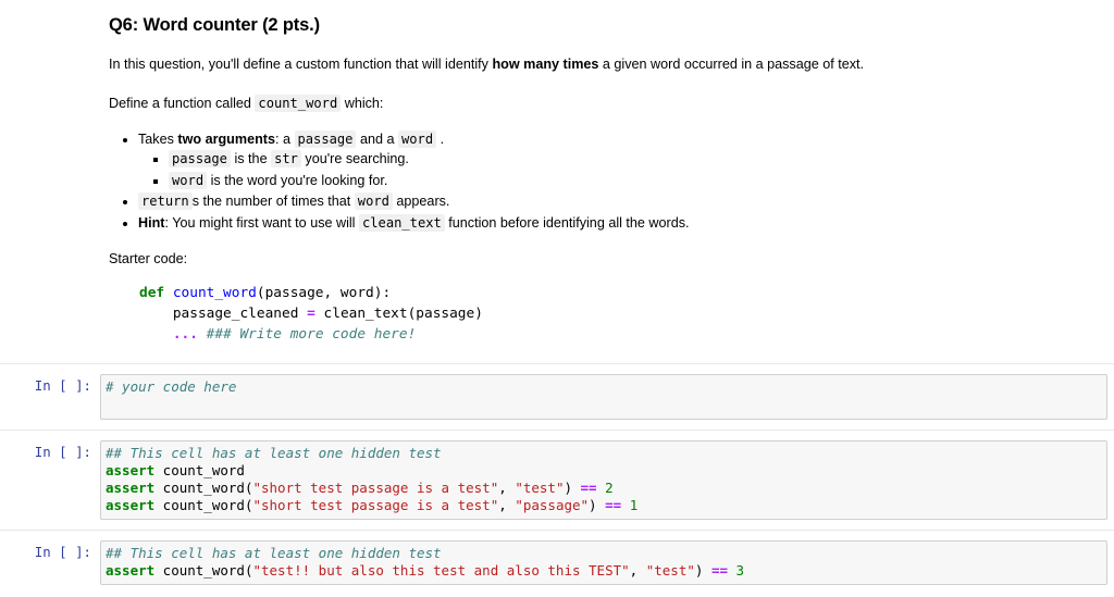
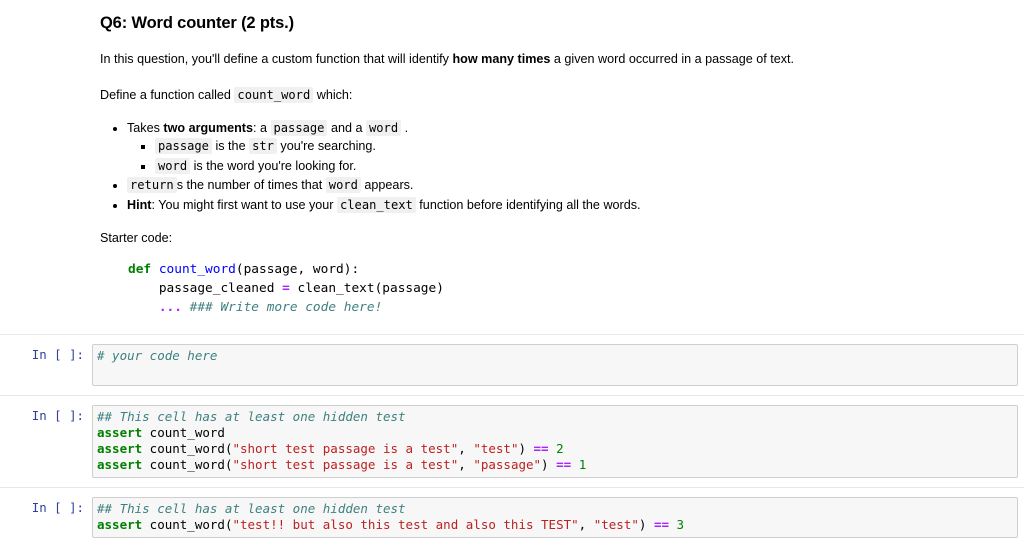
  Q6: Word counter (2 pts.)
  In this question, you'll define a custom function that will identify how many times a given word occurred in a passage of text.
  Define a function called count_word which:
  Takes two arguments: a passage and a word .
  passage is the str you're searching.
  word is the word you're looking for.
  return s the number of times that word appears.
- Hint: You might first want to use will clean_text function before identifying all the words.
+ Hint: You might first want to use your clean_text function before identifying all the words.
  Starter code:
  def count_word(passage, word): passage_cleaned = clean_text(passage) ... ### Write more code here!
  In [ ]:
  # your code here
  In [ ]:
  ## This cell has at least one hidden test assert count_word assert count_word("short test passage is a test", "test") == 2 assert count_word("short test passage is a test", "passage") == 1
  In [ ]:
  ## This cell has at least one hidden test assert count_word("test!! but also this test and also this TEST", "test") == 3
